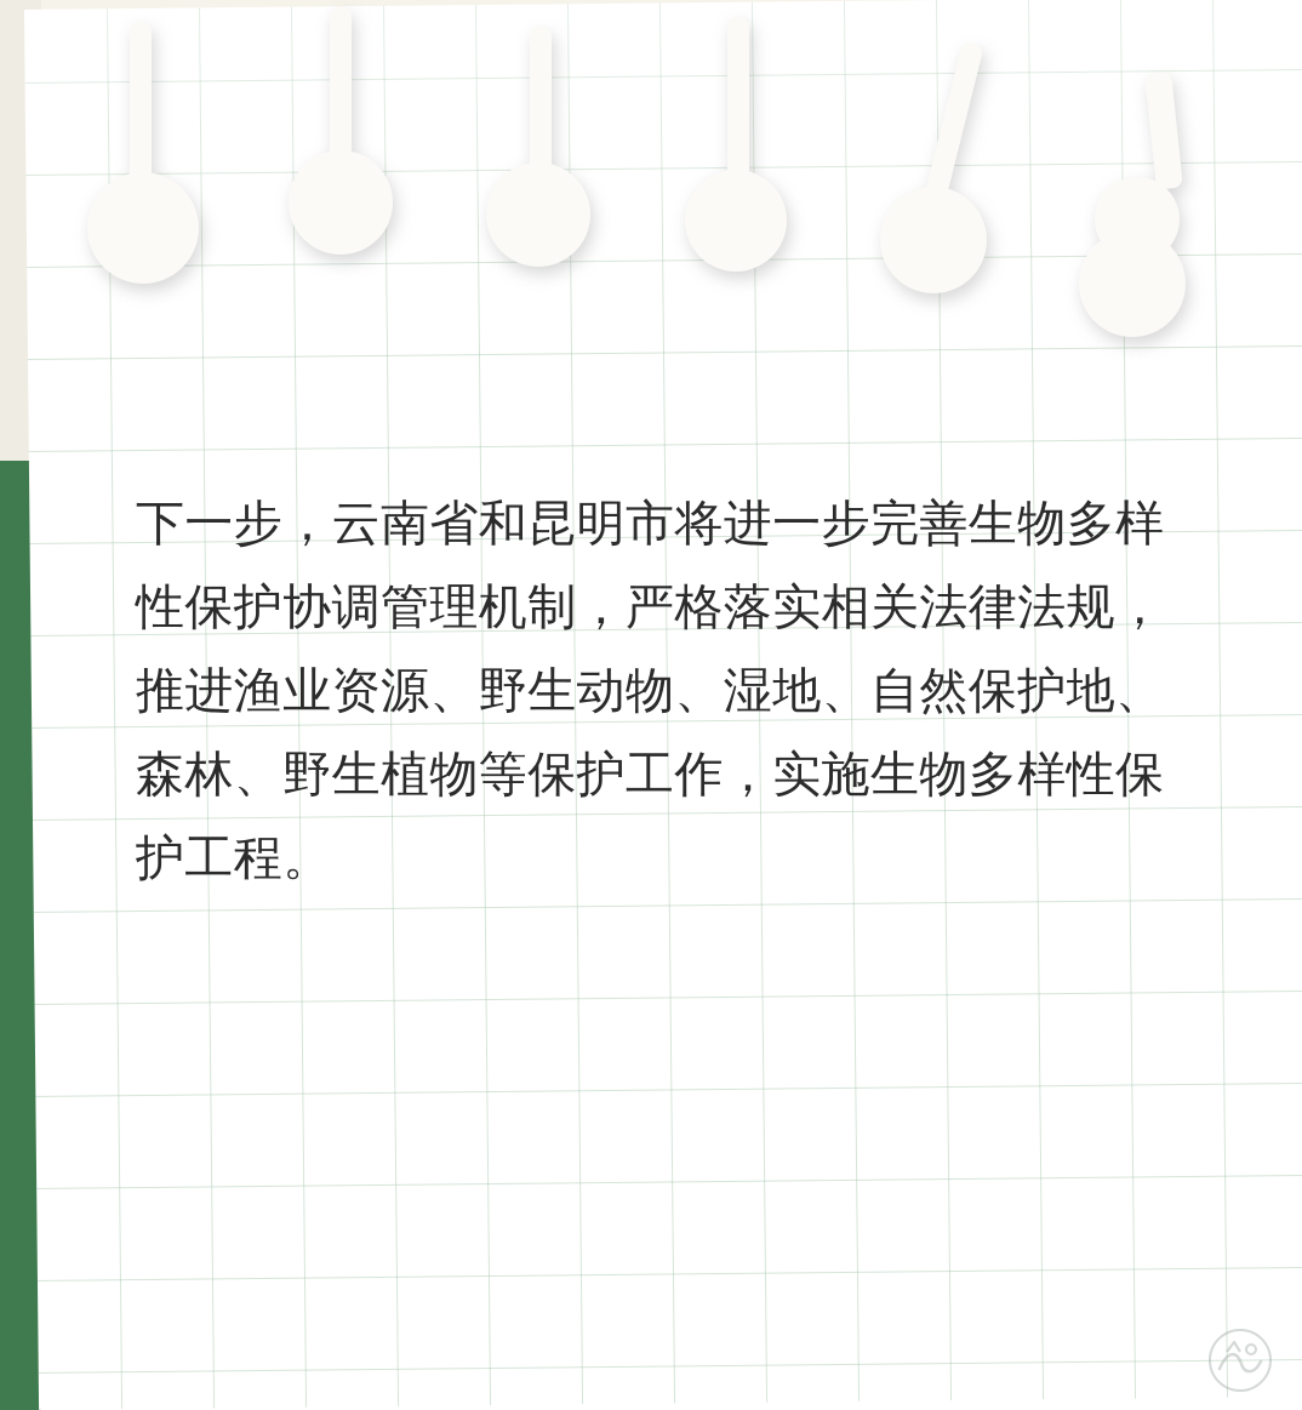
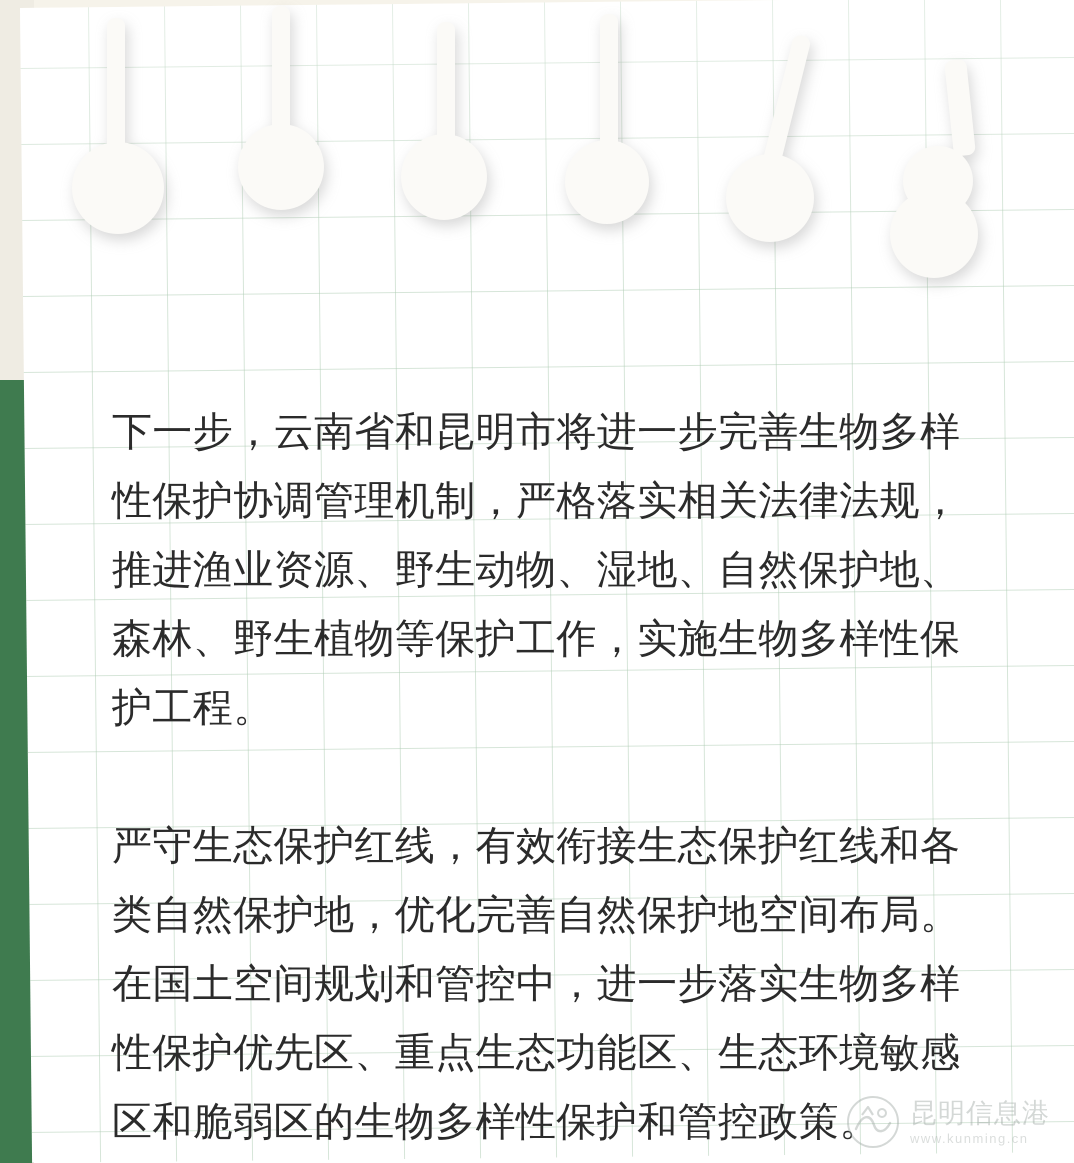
  下一步，云南省和昆明市将进一步完善生物多样性保护协调管理机制，严格落实相关法律法规，推进渔业资源、野生动物、湿地、自然保护地、森林、野生植物等保护工作，实施生物多样性保护工程。
+ 严守生态保护红线，有效衔接生态保护红线和各类自然保护地，优化完善自然保护地空间布局。在国土空间规划和管控中，进一步落实生物多样性保护优先区、重点生态功能区、生态环境敏感区和脆弱区的生物多样性保护和管控政策。
+ 昆明信息港
+ www.kunming.cn
